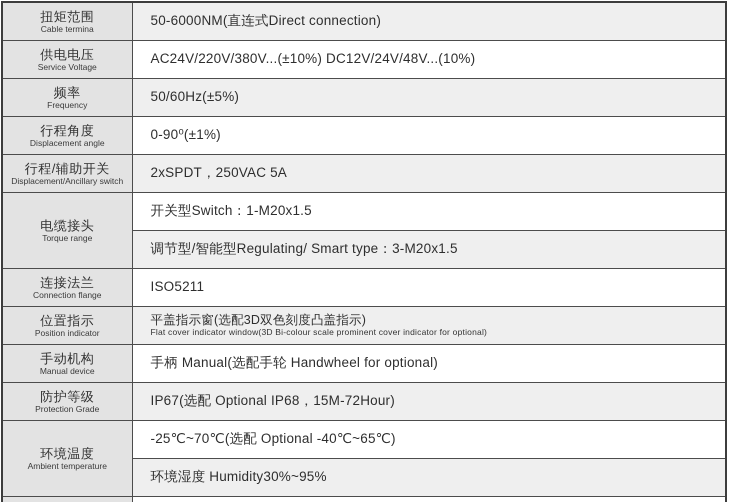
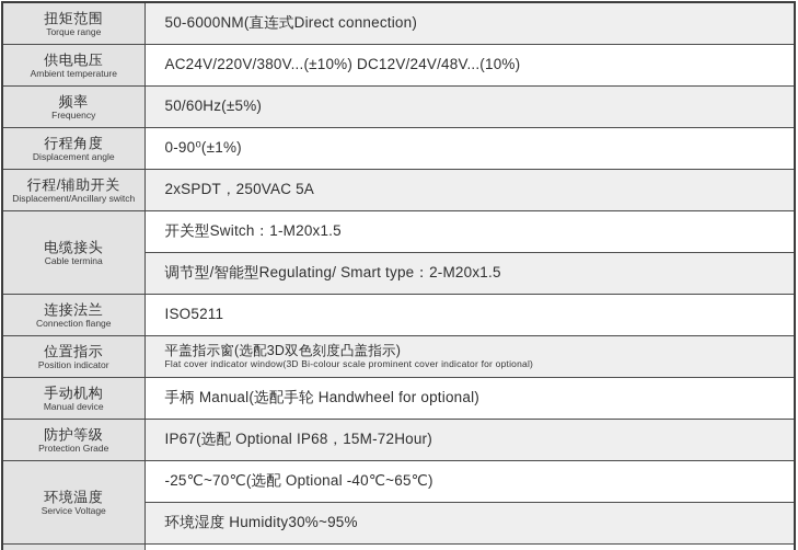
- 扭矩范围 Cable termina	50-6000NM(直连式Direct connection)
+ 扭矩范围 Torque range	50-6000NM(直连式Direct connection)
- 供电电压 Service Voltage	AC24V/220V/380V...(±10%) DC12V/24V/48V...(10%)
+ 供电电压 Ambient temperature	AC24V/220V/380V...(±10%) DC12V/24V/48V...(10%)
  频率 Frequency	50/60Hz(±5%)
  行程角度 Displacement angle	0-90⁰(±1%)
  行程/辅助开关 Displacement/Ancillary switch	2xSPDT，250VAC 5A
- 电缆接头 Torque range	开关型Switch：1-M20x1.5
+ 电缆接头 Cable termina	开关型Switch：1-M20x1.5
- 调节型/智能型Regulating/ Smart type：3-M20x1.5
+ 调节型/智能型Regulating/ Smart type：2-M20x1.5
  连接法兰 Connection flange	ISO5211
  位置指示 Position indicator	平盖指示窗(选配3D双色刻度凸盖指示) Flat cover indicator window(3D Bi-colour scale prominent cover indicator for optional)
  手动机构 Manual device	手柄 Manual(选配手轮 Handwheel for optional)
  防护等级 Protection Grade	IP67(选配 Optional IP68，15M-72Hour)
- 环境温度 Ambient temperature	-25℃~70℃(选配 Optional -40℃~65℃)
+ 环境温度 Service Voltage	-25℃~70℃(选配 Optional -40℃~65℃)
  环境湿度 Humidity30%~95%
